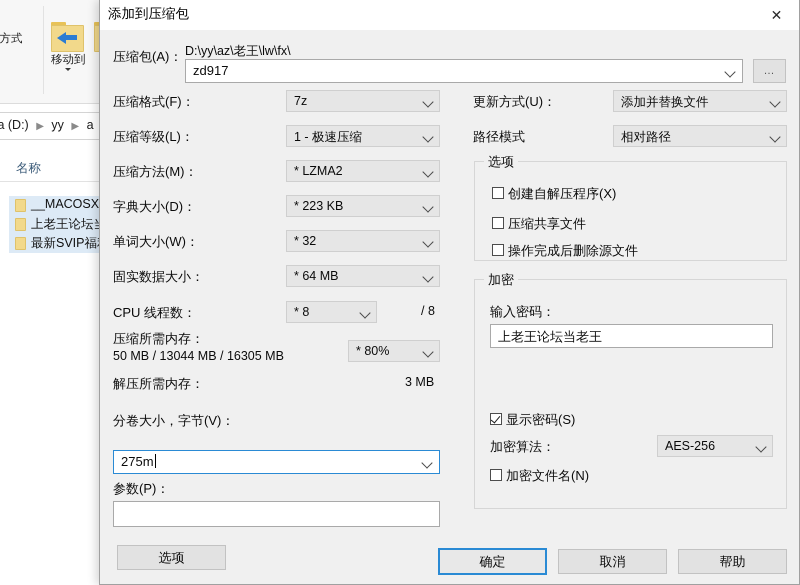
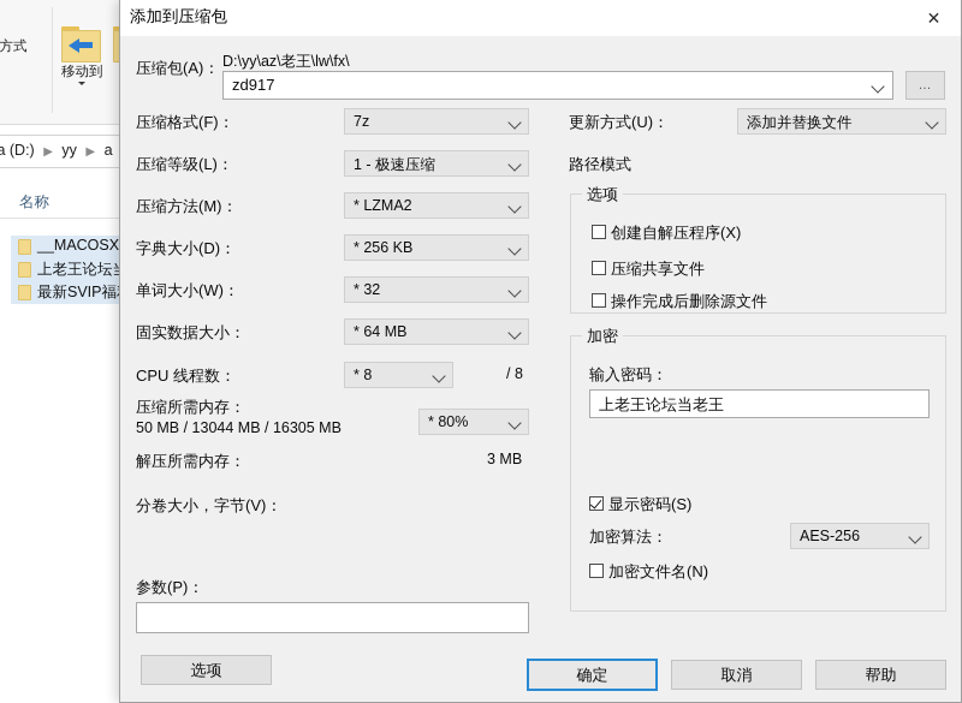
  移动到
  a (D:) ▶ yy ▶ a
  名称
  __MACOSX
  上老王论坛
  最新SVIP福
  添加到压缩包
  ✕
  压缩包(A)：
  D:\yy\az\老王\lw\fx\
  zd917
  …
  压缩格式(F)：
  7z
  压缩等级(L)：
  1 - 极速压缩
  压缩方法(M)：
  * LZMA2
  字典大小(D)：
- * 223 KB
+ * 256 KB
  单词大小(W)：
  * 32
  固实数据大小：
  * 64 MB
  CPU 线程数：
  * 8
  / 8
  压缩所需内存：
  50 MB / 13044 MB / 16305 MB
  * 80%
  解压所需内存：
  3 MB
  分卷大小，字节(V)：
- 275m
  参数(P)：
  选项
  更新方式(U)：
  添加并替换文件
  路径模式
- 相对路径
  选项
  创建自解压程序(X)
  压缩共享文件
  操作完成后删除源文件
  加密
  输入密码：
  上老王论坛当老王
  显示密码(S)
  加密算法：
  AES-256
  加密文件名(N)
  确定
  取消
  帮助
